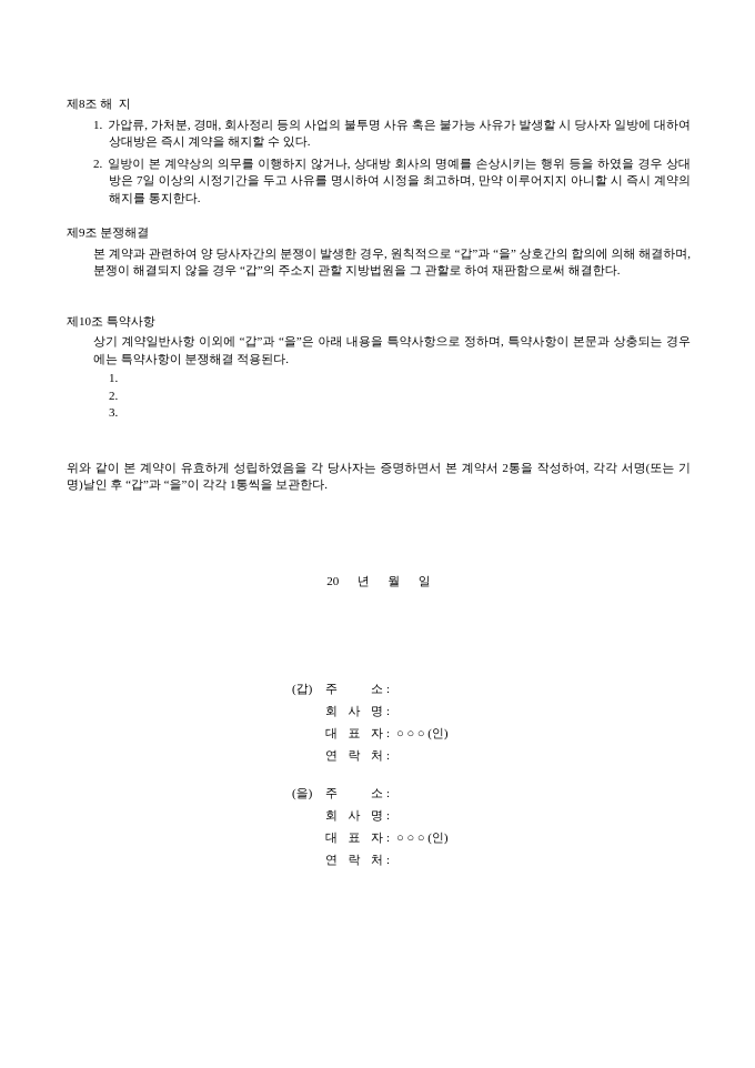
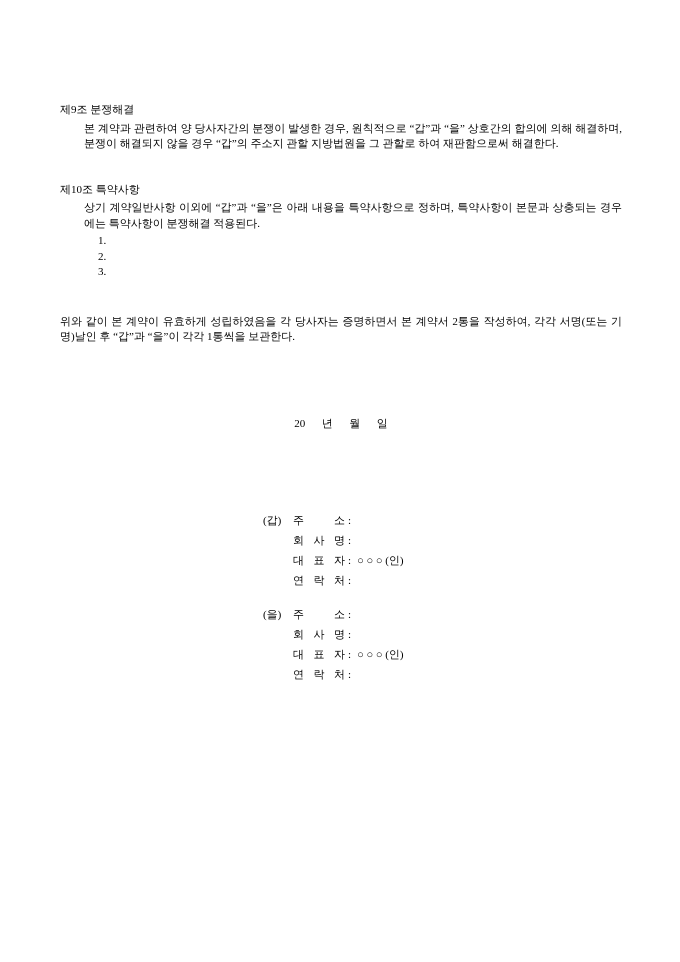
- 제8조 해 지
- 1. 가압류, 가처분, 경매, 회사정리 등의 사업의 불투명 사유 혹은 불가능 사유가 발생할 시 당사자 일방에 대하여 상대방은 즉시 계약을 해지할 수 있다.
- 2. 일방이 본 계약상의 의무를 이행하지 않거나, 상대방 회사의 명예를 손상시키는 행위 등을 하였을 경우 상대방은 7일 이상의 시정기간을 두고 사유를 명시하여 시정을 최고하며, 만약 이루어지지 아니할 시 즉시 계약의 해지를 통지한다.
  제9조 분쟁해결
  본 계약과 관련하여 양 당사자간의 분쟁이 발생한 경우, 원칙적으로 “갑”과 “을” 상호간의 합의에 의해 해결하며, 분쟁이 해결되지 않을 경우 “갑”의 주소지 관할 지방법원을 그 관할로 하여 재판함으로써 해결한다.
  제10조 특약사항
  상기 계약일반사항 이외에 “갑”과 “을”은 아래 내용을 특약사항으로 정하며, 특약사항이 본문과 상충되는 경우에는 특약사항이 분쟁해결 적용된다.
  1.
  2.
  3.
  위와 같이 본 계약이 유효하게 성립하였음을 각 당사자는 증명하면서 본 계약서 2통을 작성하여, 각각 서명(또는 기명)날인 후 “갑”과 “을”이 각각 1통씩을 보관한다.
  20 년 월 일
  (갑)
  주 소 :
  회 사 명 :
  대 표 자 : ○ ○ ○ (인)
  연 락 처 :
  (을)
  주 소 :
  회 사 명 :
  대 표 자 : ○ ○ ○ (인)
  연 락 처 :
